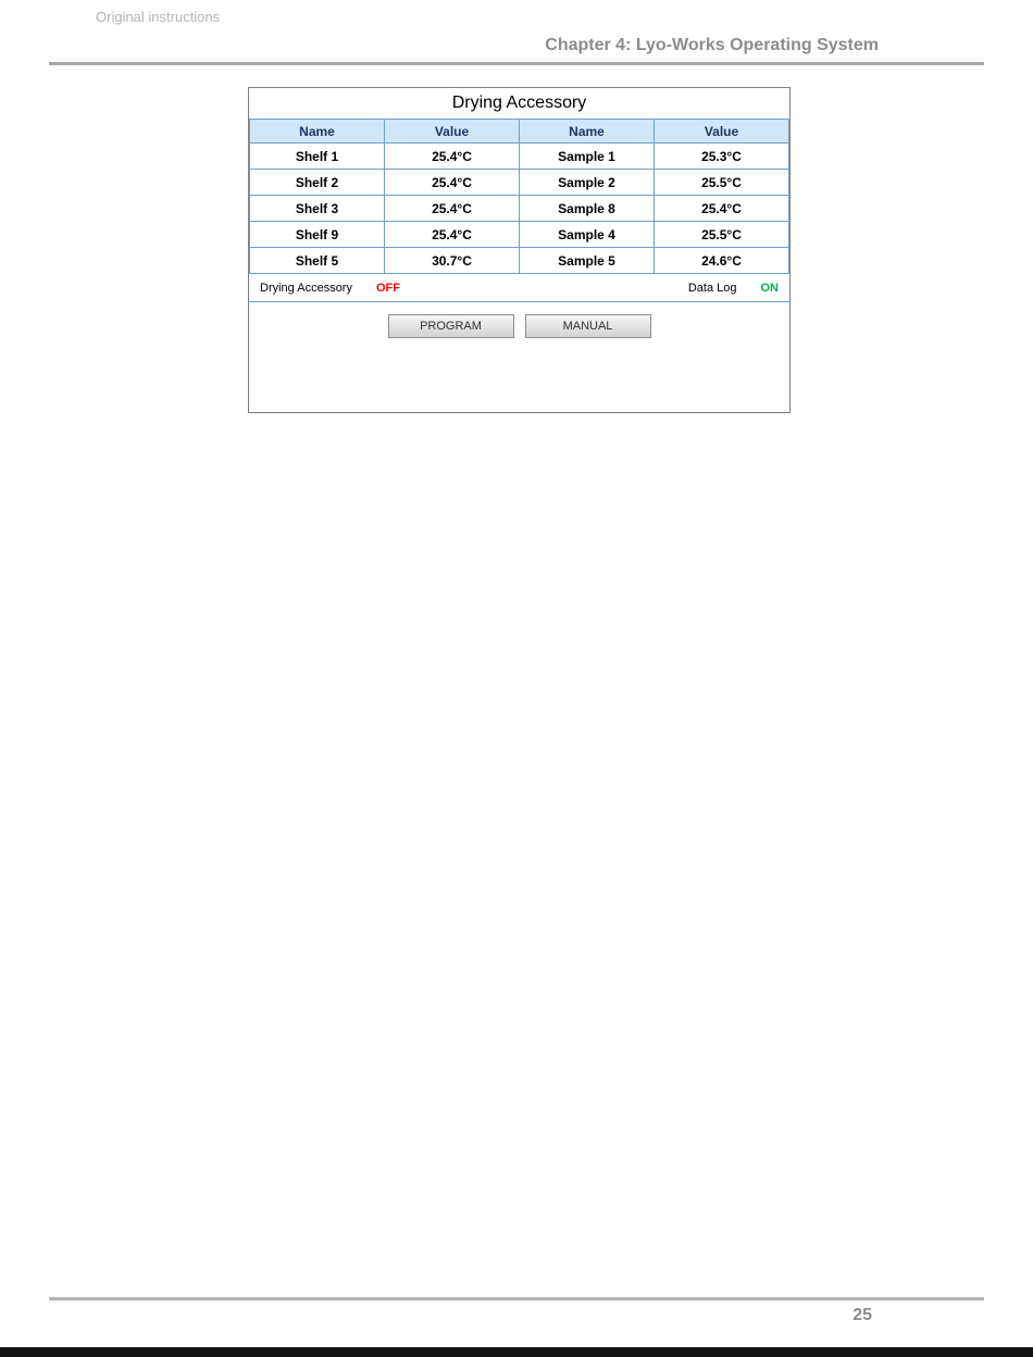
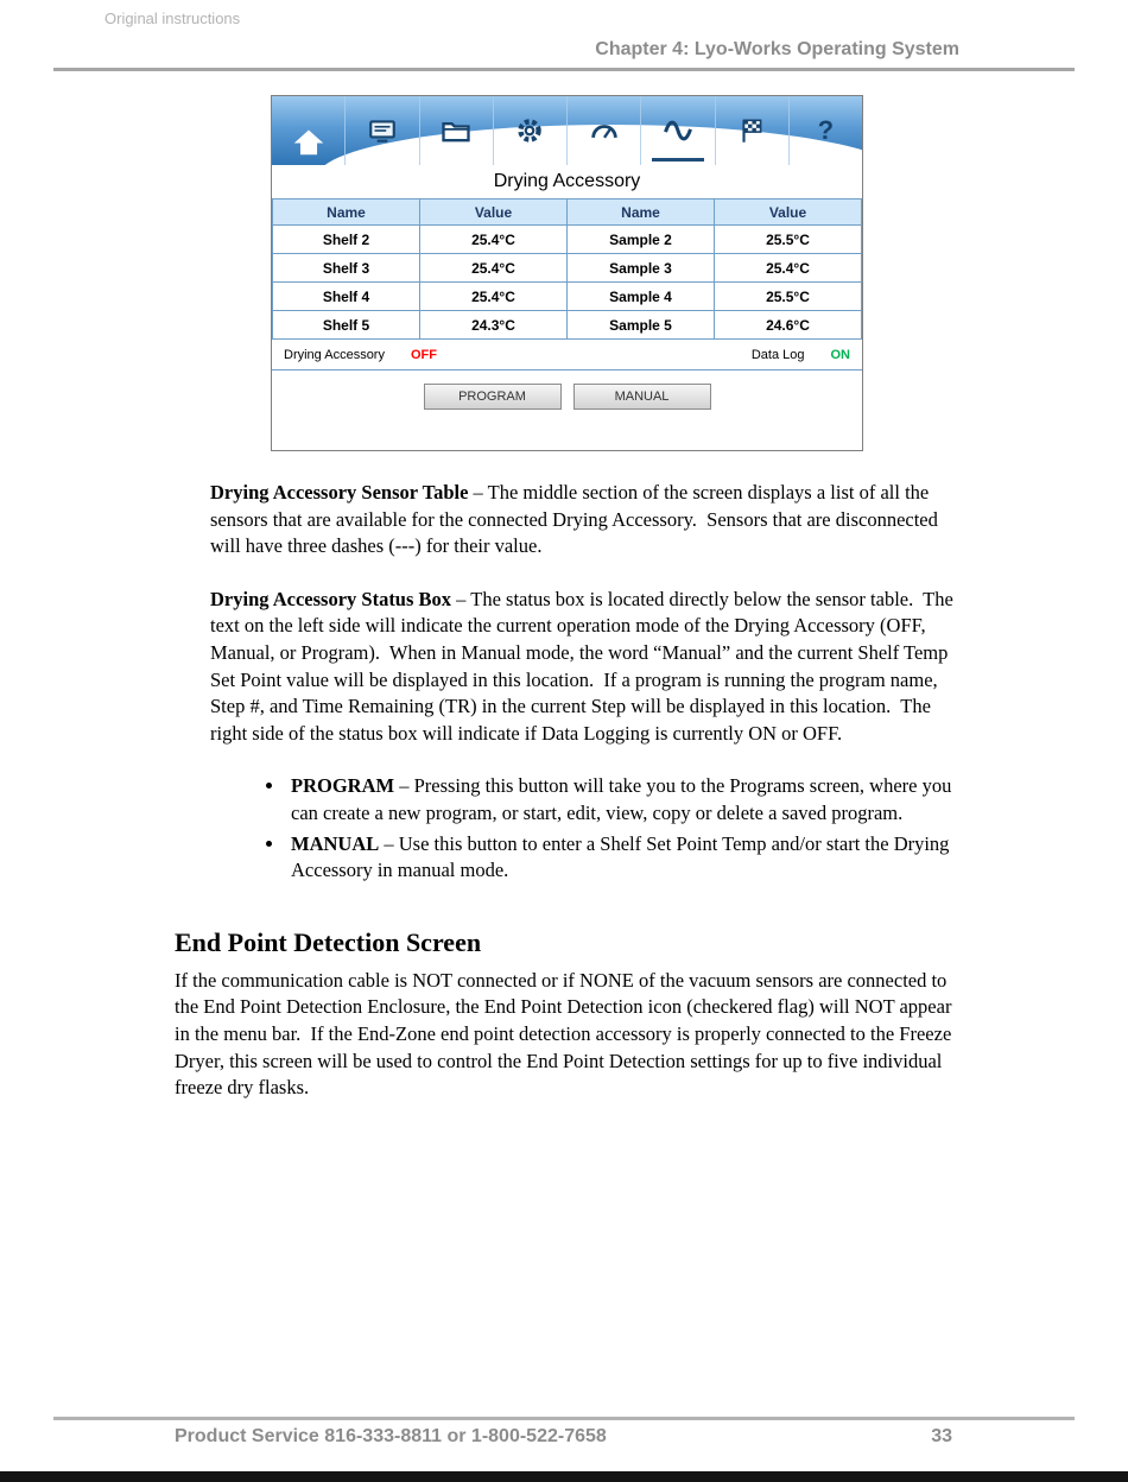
  Original instructions
  Chapter 4: Lyo-Works Operating System
+ ?
  Drying Accessory
  Name	Value	Name	Value
- Shelf 1	25.4°C	Sample 1	25.3°C
  Shelf 2	25.4°C	Sample 2	25.5°C
- Shelf 3	25.4°C	Sample 8	25.4°C
+ Shelf 3	25.4°C	Sample 3	25.4°C
- Shelf 9	25.4°C	Sample 4	25.5°C
+ Shelf 4	25.4°C	Sample 4	25.5°C
- Shelf 5	30.7°C	Sample 5	24.6°C
+ Shelf 5	24.3°C	Sample 5	24.6°C
  Drying Accessory
  OFF
  Data Log
  ON
  PROGRAM
  MANUAL
+ Drying Accessory Sensor Table – The middle section of the screen displays a list of all the sensors that are available for the connected Drying Accessory. Sensors that are disconnected will have three dashes (---) for their value.
+ Drying Accessory Status Box – The status box is located directly below the sensor table. The text on the left side will indicate the current operation mode of the Drying Accessory (OFF, Manual, or Program). When in Manual mode, the word “Manual” and the current Shelf Temp Set Point value will be displayed in this location. If a program is running the program name, Step #, and Time Remaining (TR) in the current Step will be displayed in this location. The right side of the status box will indicate if Data Logging is currently ON or OFF.
+ PROGRAM – Pressing this button will take you to the Programs screen, where you can create a new program, or start, edit, view, copy or delete a saved program.
+ MANUAL – Use this button to enter a Shelf Set Point Temp and/or start the Drying Accessory in manual mode.
+ End Point Detection Screen
+ If the communication cable is NOT connected or if NONE of the vacuum sensors are connected to the End Point Detection Enclosure, the End Point Detection icon (checkered flag) will NOT appear in the menu bar. If the End-Zone end point detection accessory is properly connected to the Freeze Dryer, this screen will be used to control the End Point Detection settings for up to five individual freeze dry flasks.
+ Product Service 816-333-8811 or 1-800-522-7658
- 25
+ 33
